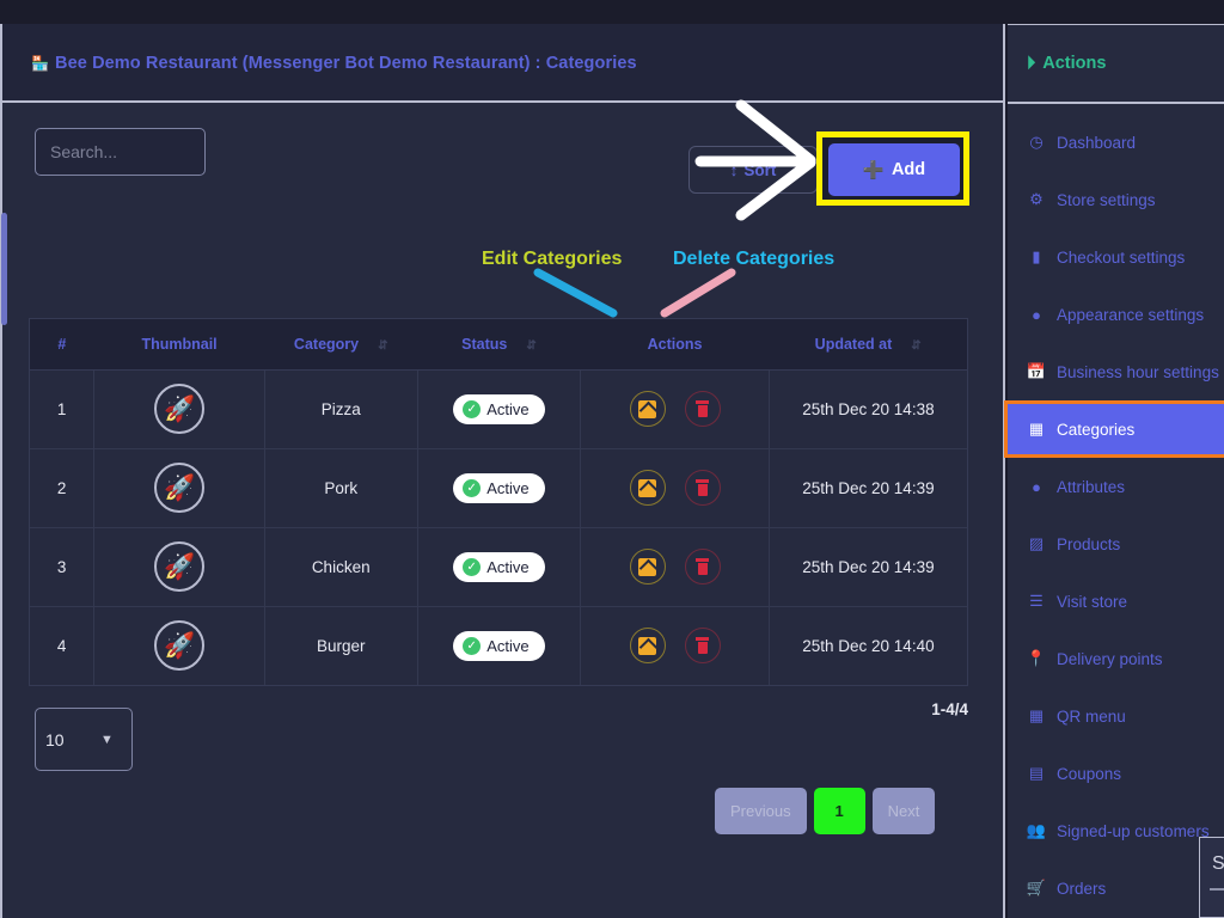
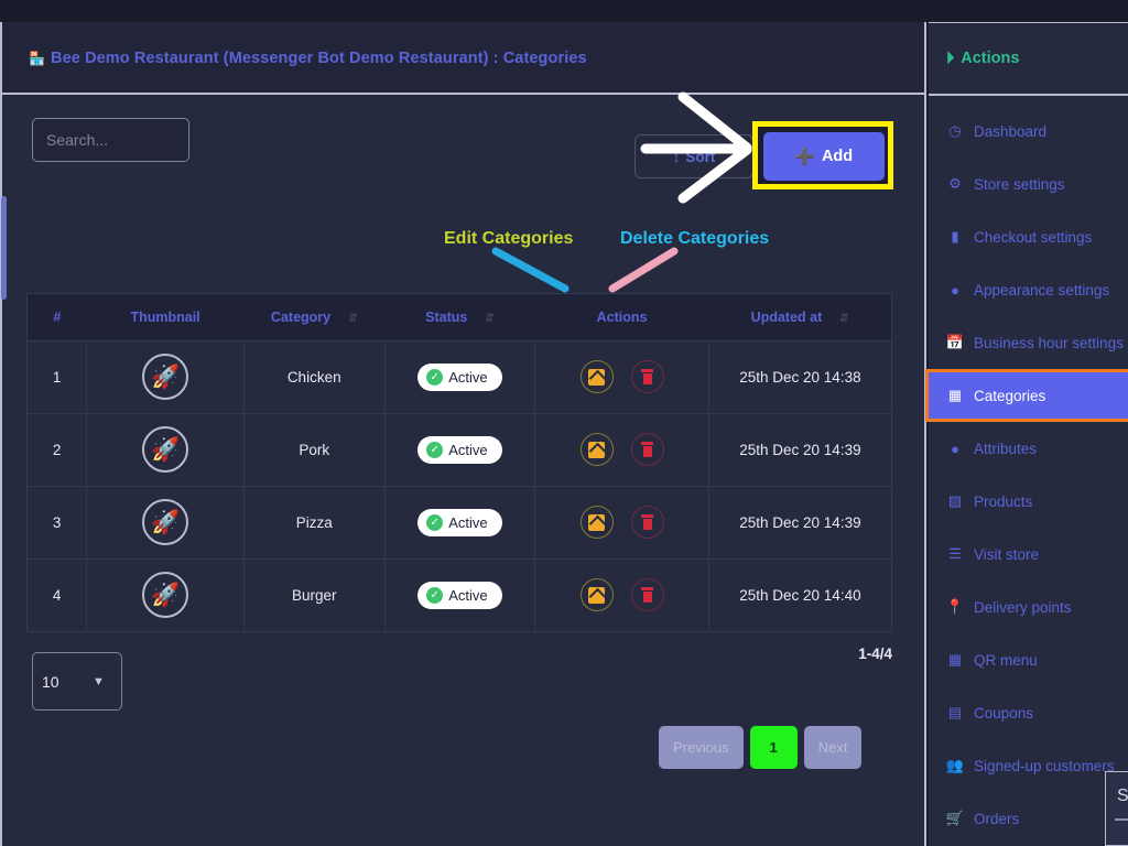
  🏪 Bee Demo Restaurant (Messenger Bot Demo Restaurant) : Categories
  Search...
  #	Thumbnail	Category ⇵	Status ⇵	Actions	Updated at ⇵
- 1	🚀	Pizza	✓ Active		25th Dec 20 14:38
+ 1	🚀	Chicken	✓ Active		25th Dec 20 14:38
  2	🚀	Pork	✓ Active		25th Dec 20 14:39
- 3	🚀	Chicken	✓ Active		25th Dec 20 14:39
+ 3	🚀	Pizza	✓ Active		25th Dec 20 14:39
  4	🚀	Burger	✓ Active		25th Dec 20 14:40
  10
  ▼
  1-4/4
  Previous
  1
  Next
  ↕
  Sort
  ➕
  Add
  Edit Categories
  Delete Categories
  ⏵
  Actions
  ◷
  Dashboard
  ⚙
  Store settings
  ▮
  Checkout settings
  ●
  Appearance settings
  📅
  Business hour settings
  ▦
  Categories
  ●
  Attributes
  ▨
  Products
  ☰
  Visit store
  📍
  Delivery points
  ▦
  QR menu
  ▤
  Coupons
  👥
  Signed-up customers
  🛒
  Orders
  S
